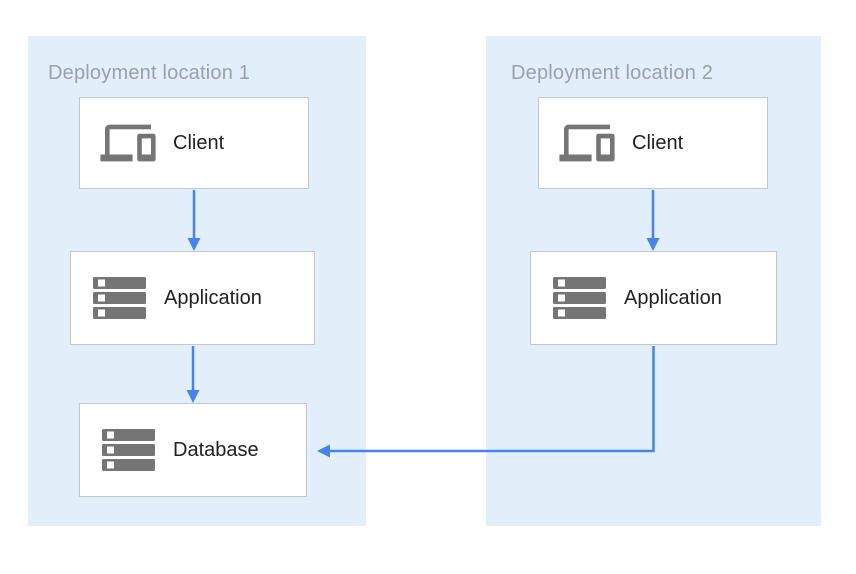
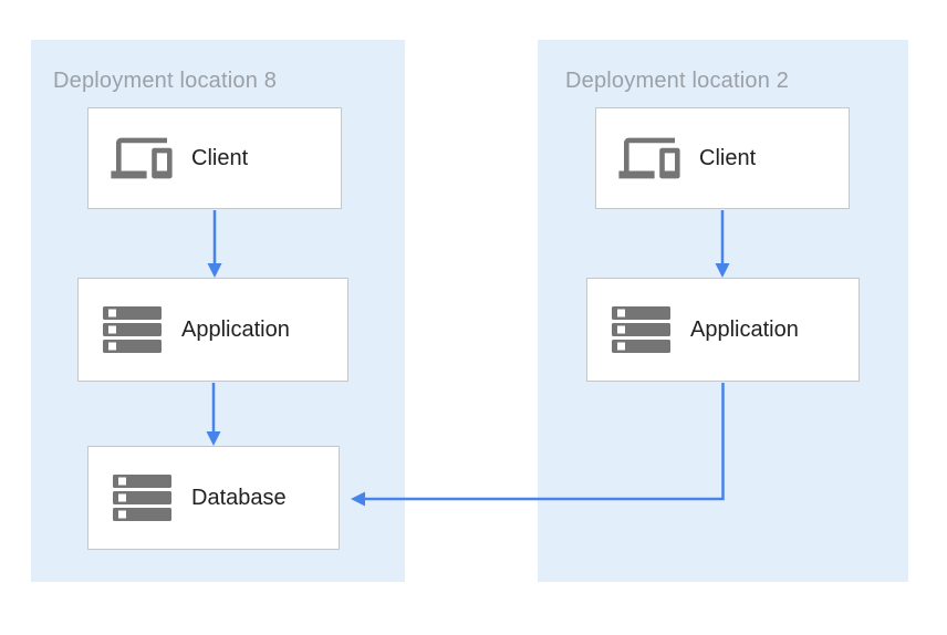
- Deployment location 1
+ Deployment location 8
  Deployment location 2
  Client
  Application
  Database
  Client
  Application
